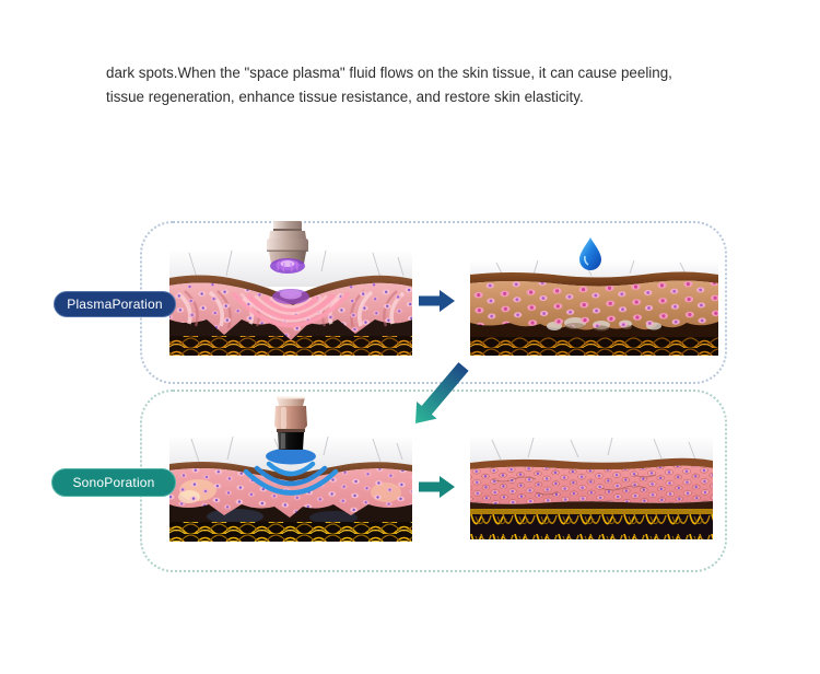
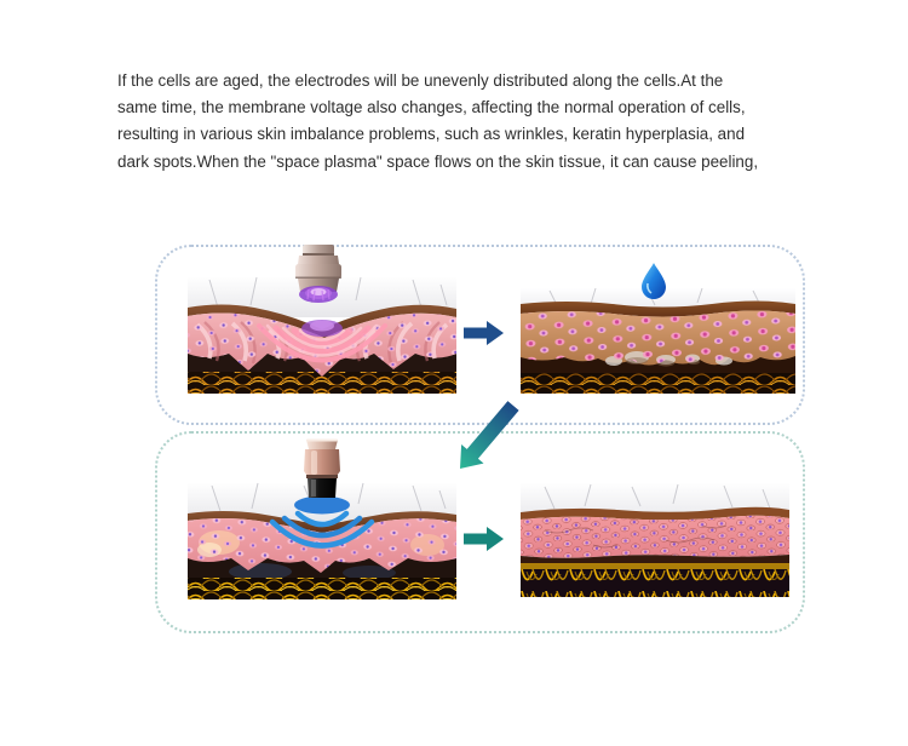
+ If the cells are aged, the electrodes will be unevenly distributed along the cells.At the
+ same time, the membrane voltage also changes, affecting the normal operation of cells,
+ resulting in various skin imbalance problems, such as wrinkles, keratin hyperplasia, and
- dark spots.When the "space plasma" fluid flows on the skin tissue, it can cause peeling,
+ dark spots.When the "space plasma" space flows on the skin tissue, it can cause peeling,
- tissue regeneration, enhance tissue resistance, and restore skin elasticity.
- PlasmaPoration
- SonoPoration
